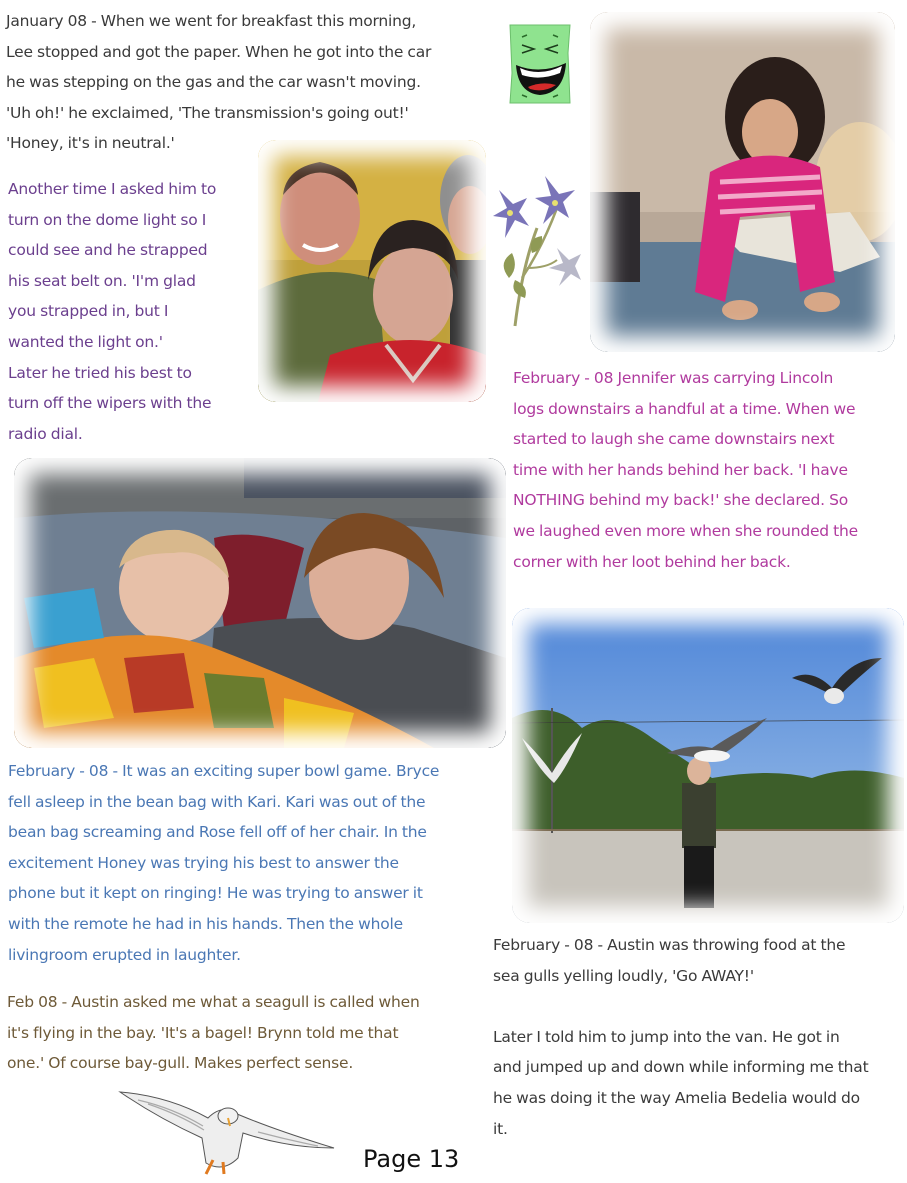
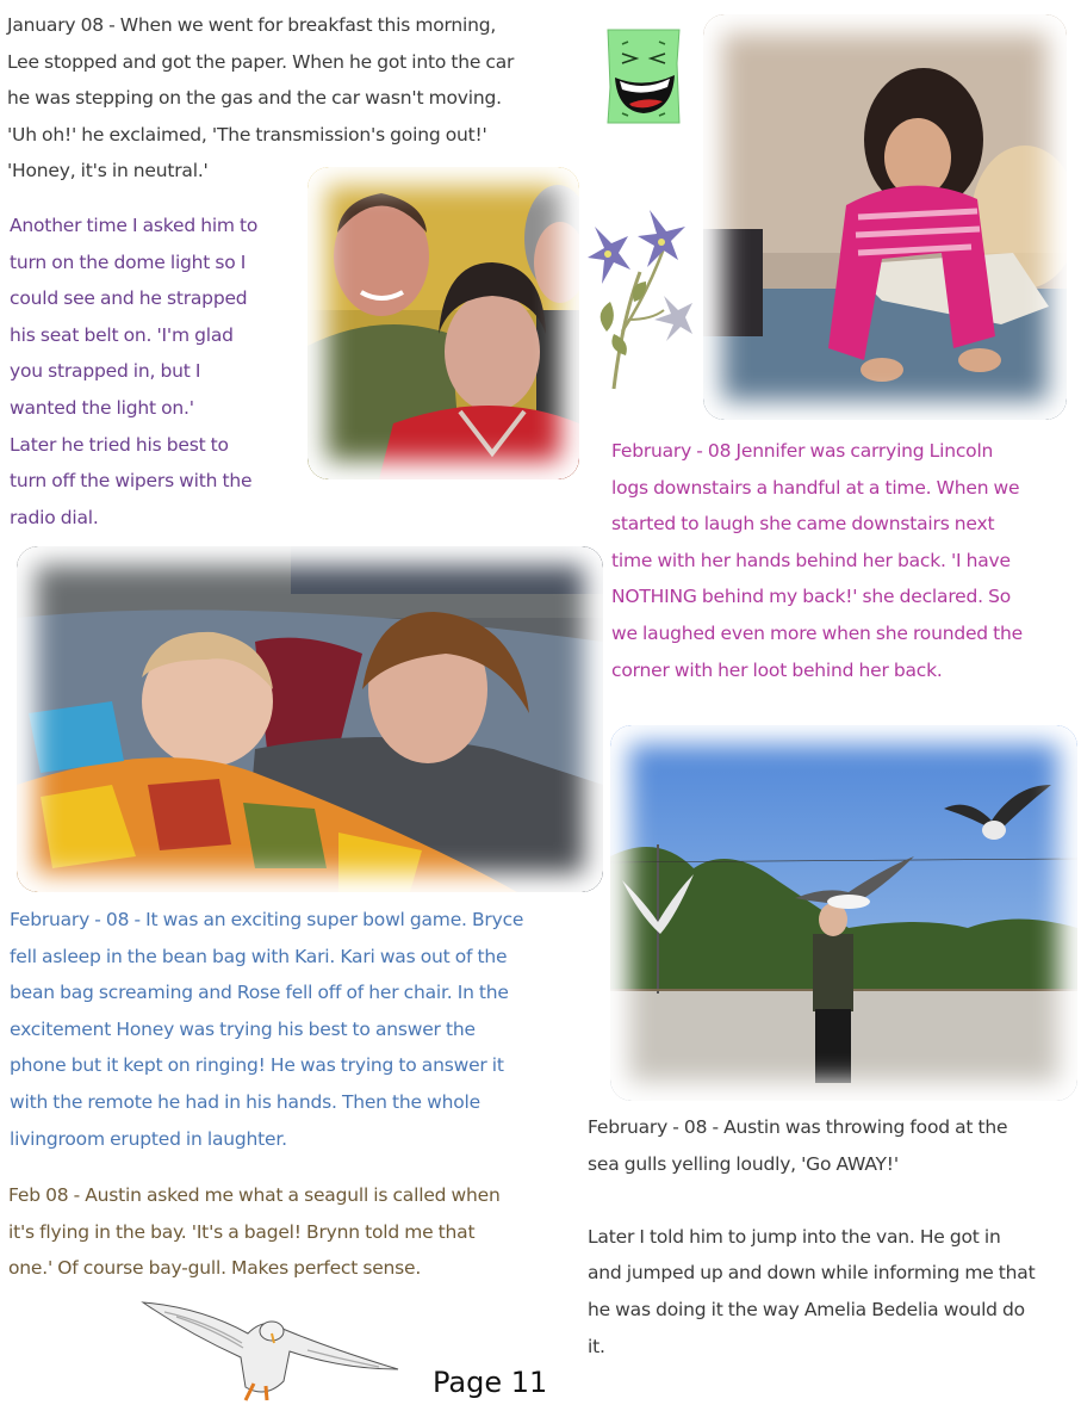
  January 08 - When we went for breakfast this morning,
  Lee stopped and got the paper. When he got into the car
  he was stepping on the gas and the car wasn't moving.
  'Uh oh!' he exclaimed, 'The transmission's going out!'
  'Honey, it's in neutral.'
  Another time I asked him to
  turn on the dome light so I
  could see and he strapped
  his seat belt on. 'I'm glad
  you strapped in, but I
  wanted the light on.'
  Later he tried his best to
  turn off the wipers with the
  radio dial.
  February - 08 Jennifer was carrying Lincoln
  logs downstairs a handful at a time. When we
  started to laugh she came downstairs next
  time with her hands behind her back. 'I have
  NOTHING behind my back!' she declared. So
  we laughed even more when she rounded the
  corner with her loot behind her back.
  February - 08 - It was an exciting super bowl game. Bryce
  fell asleep in the bean bag with Kari. Kari was out of the
  bean bag screaming and Rose fell off of her chair. In the
  excitement Honey was trying his best to answer the
  phone but it kept on ringing! He was trying to answer it
  with the remote he had in his hands. Then the whole
  livingroom erupted in laughter.
  February - 08 - Austin was throwing food at the
  sea gulls yelling loudly, 'Go AWAY!'
  Later I told him to jump into the van. He got in
  and jumped up and down while informing me that
  he was doing it the way Amelia Bedelia would do
  it.
  Feb 08 - Austin asked me what a seagull is called when
  it's flying in the bay. 'It's a bagel! Brynn told me that
  one.' Of course bay-gull. Makes perfect sense.
- Page 13
+ Page 11
